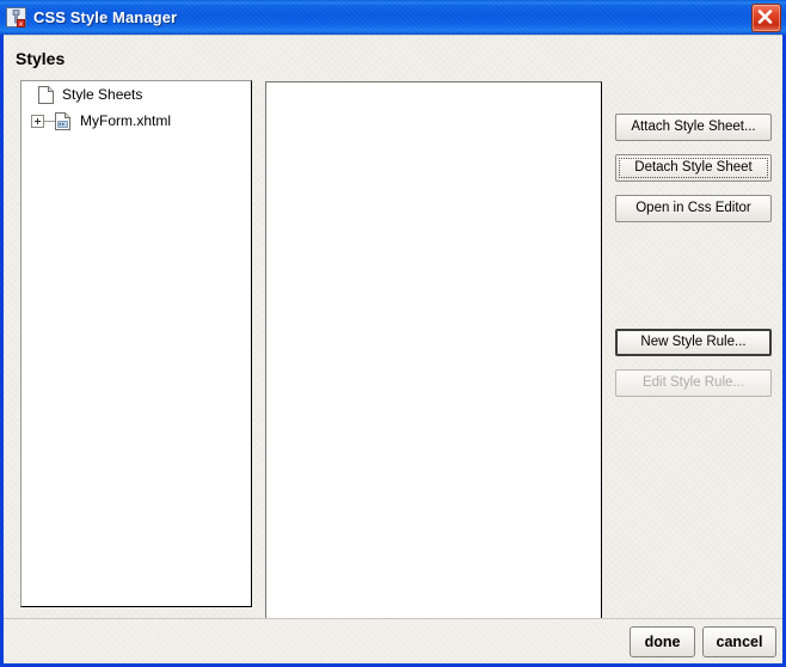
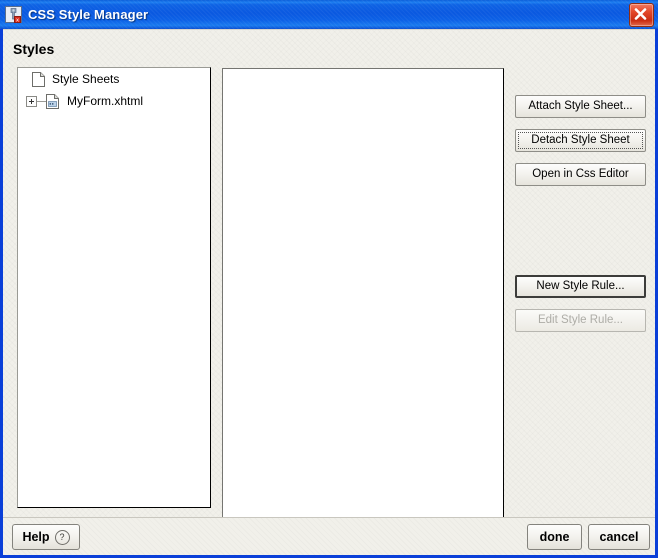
  CSS Style Manager
  Styles
  Style Sheets
  MyForm.xhtml
  Attach Style Sheet...
  Detach Style Sheet
  Open in Css Editor
  New Style Rule...
  Edit Style Rule...
+ Help
+ ?
  done
  cancel
